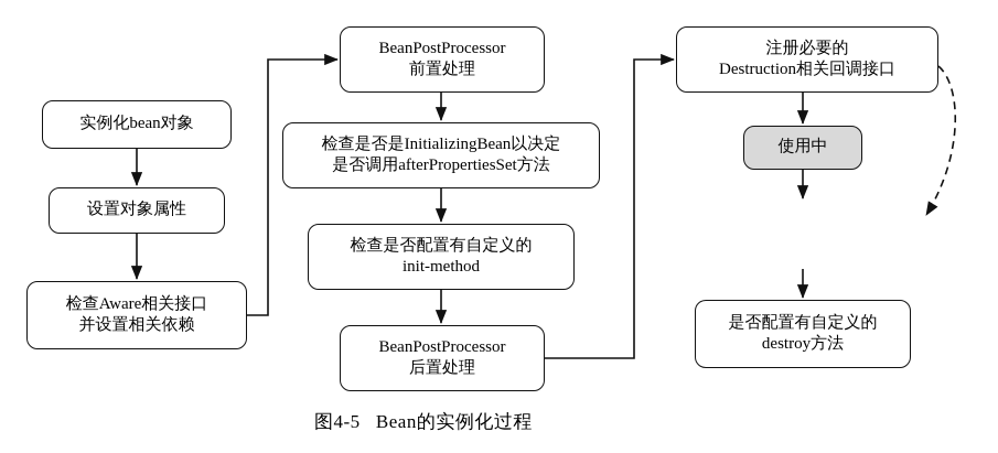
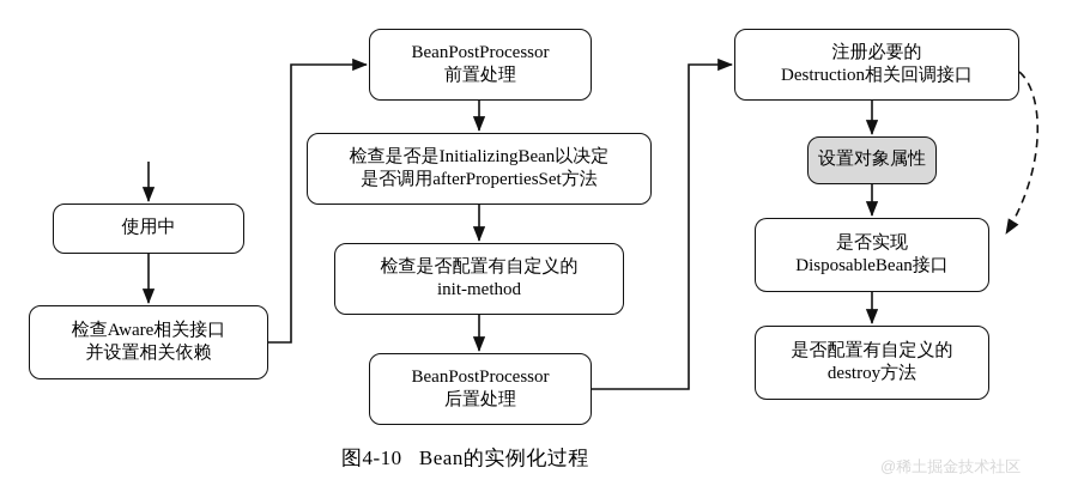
- 实例化bean对象
- 设置对象属性
+ 使用中
  检查Aware相关接口
  并设置相关依赖
  BeanPostProcessor
  前置处理
  检查是否是InitializingBean以决定
  是否调用afterPropertiesSet方法
  检查是否配置有自定义的
  init-method
  BeanPostProcessor
  后置处理
  注册必要的
  Destruction相关回调接口
- 使用中
+ 设置对象属性
+ 是否实现
+ DisposableBean接口
  是否配置有自定义的
  destroy方法
- 图4-5 Bean的实例化过程
+ 图4-10 Bean的实例化过程
+ @稀土掘金技术社区
